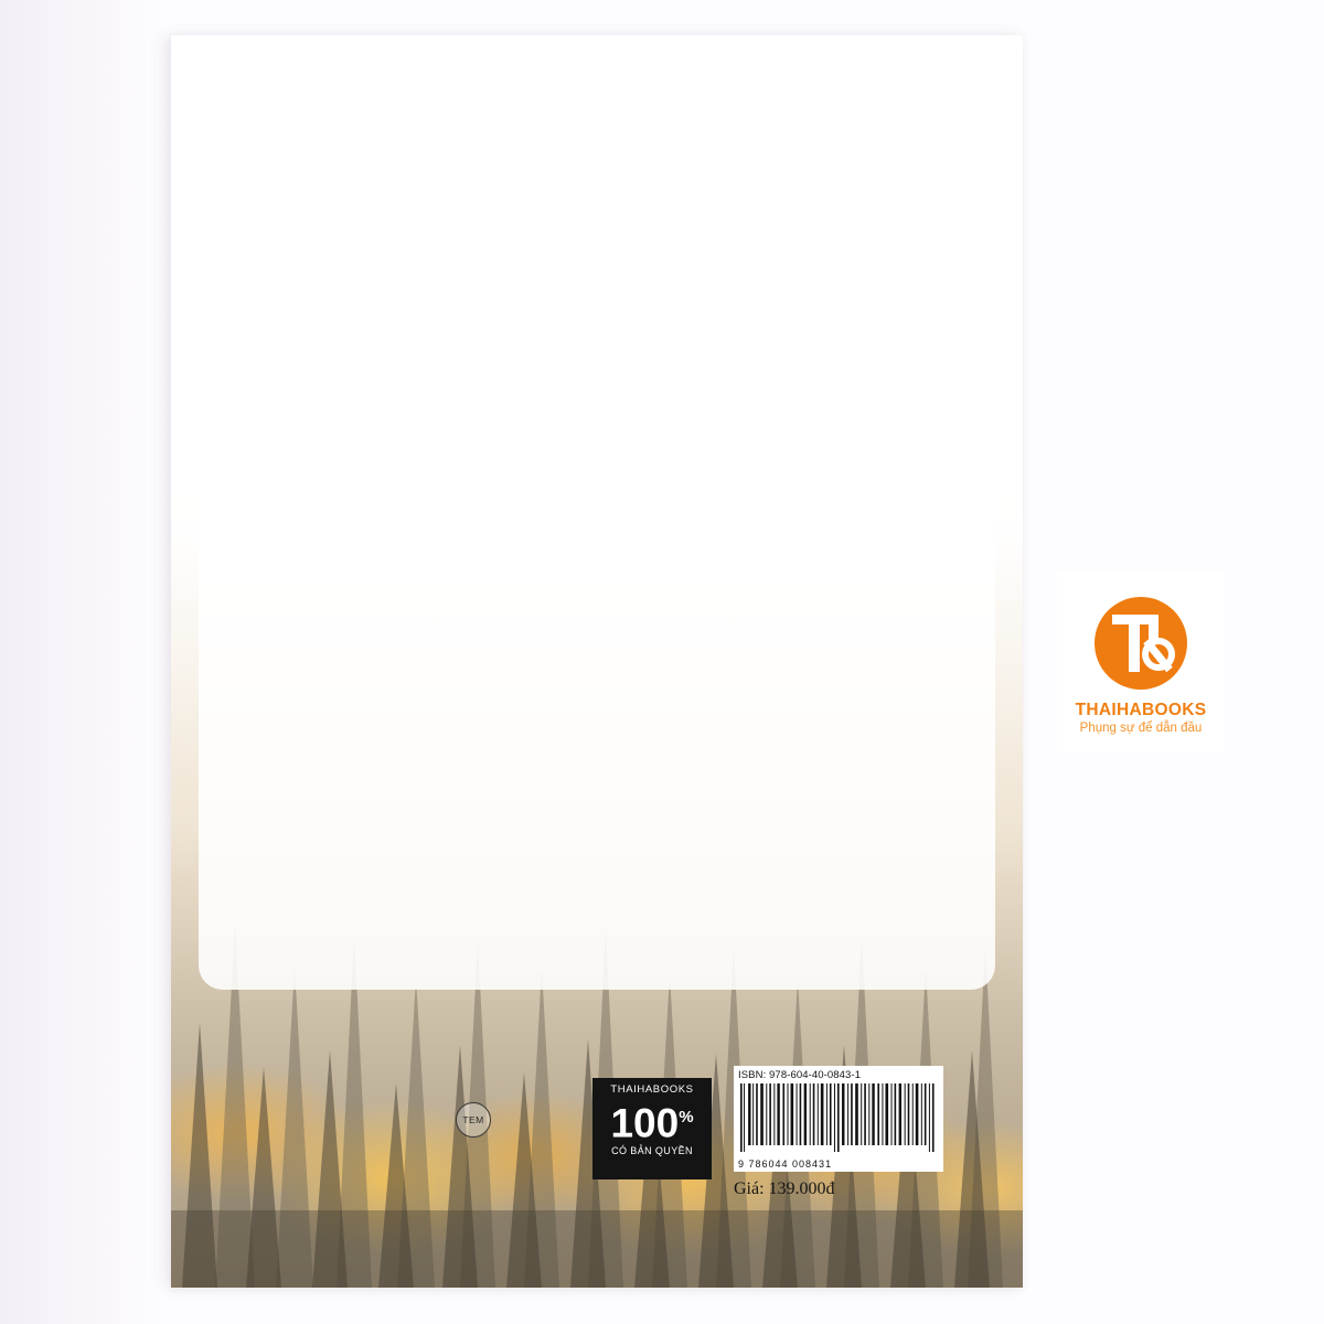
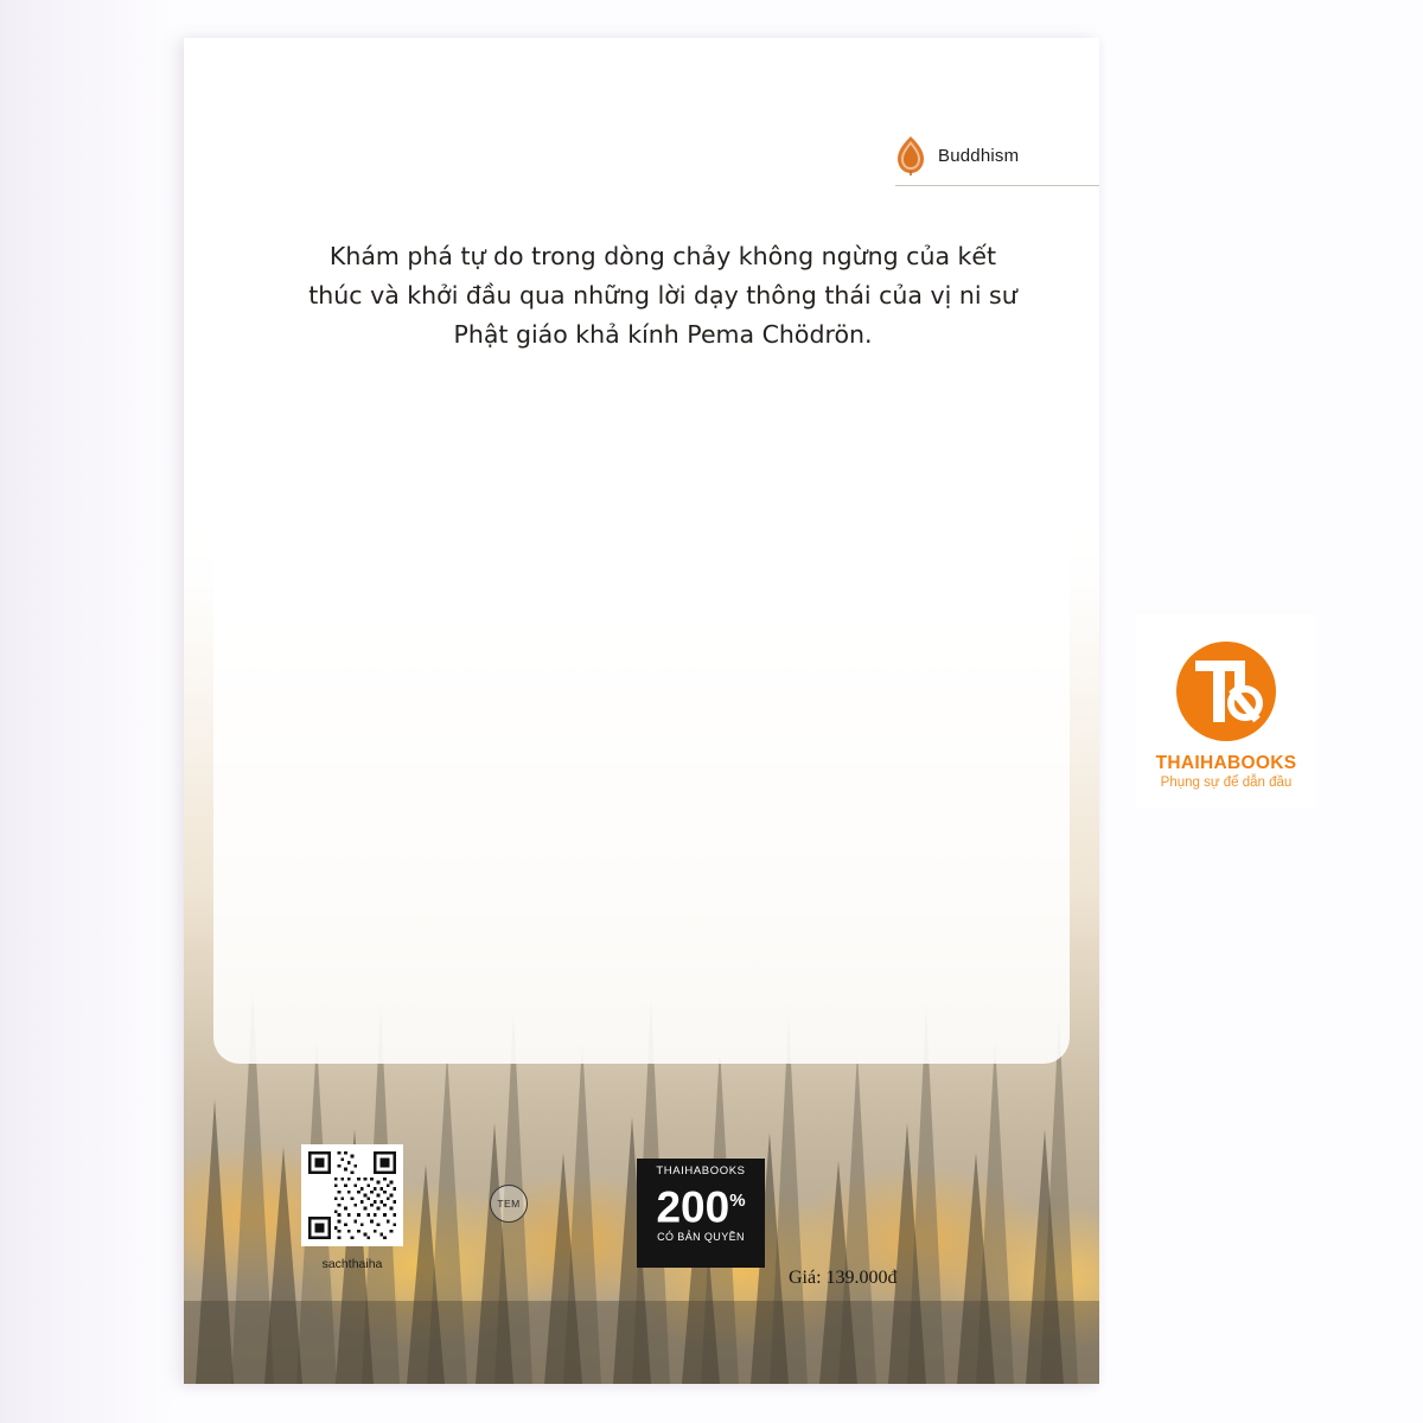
+ Buddhism
+ Khám phá tự do trong dòng chảy không ngừng của kết thúc và khởi đầu qua những lời dạy thông thái của vị ni sư Phật giáo khả kính Pema Chödrön.
+ sachthaiha
  TEM
  THAIHABOOKS
- 100%
+ 200%
  CÓ BẢN QUYỀN
- ISBN: 978-604-40-0843-1
- 9 786044 008431
  Giá: 139.000đ
  THAIHABOOKS
  Phụng sự để dẫn đầu
